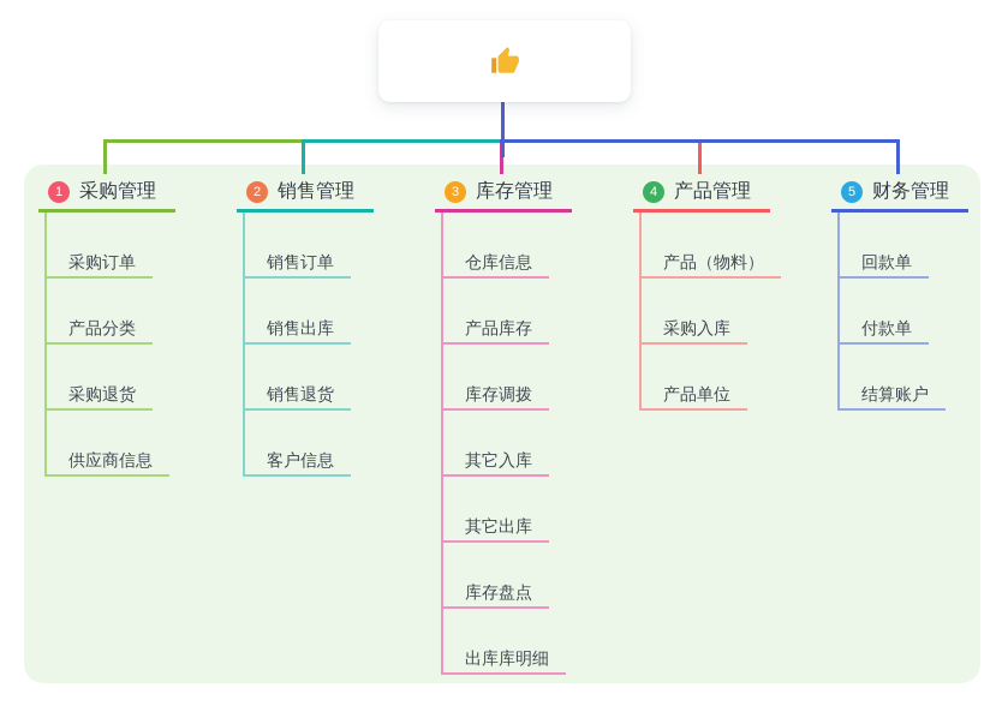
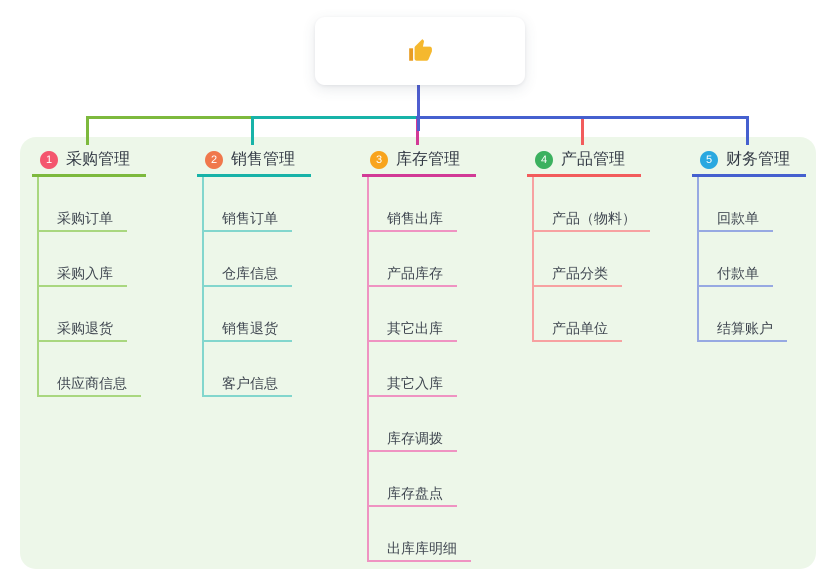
  1
  采购管理
  采购订单
- 产品分类
+ 采购入库
  采购退货
  供应商信息
  2
  销售管理
  销售订单
- 销售出库
+ 仓库信息
  销售退货
  客户信息
  3
  库存管理
- 仓库信息
+ 销售出库
  产品库存
- 库存调拨
+ 其它出库
  其它入库
- 其它出库
+ 库存调拨
  库存盘点
  出库库明细
  4
  产品管理
  产品（物料）
- 采购入库
+ 产品分类
  产品单位
  5
  财务管理
  回款单
  付款单
  结算账户
